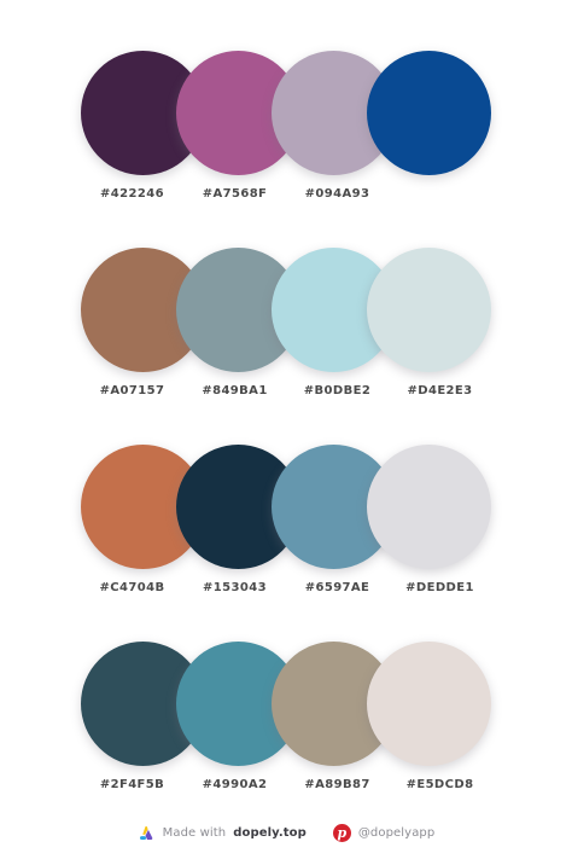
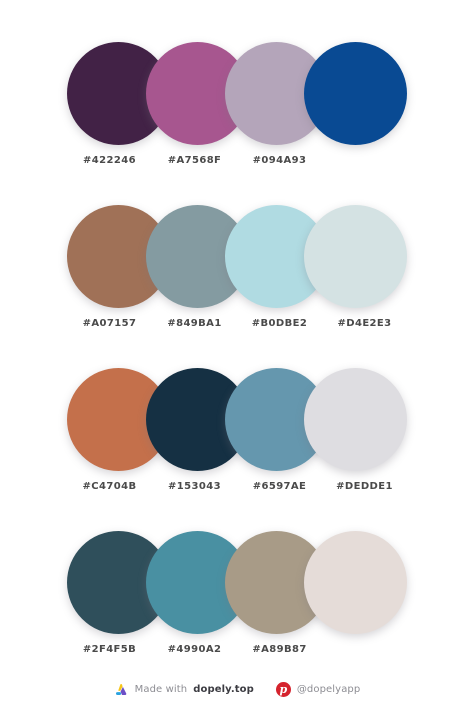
  #422246
  #A7568F
  #094A93
  #A07157
  #849BA1
  #B0DBE2
  #D4E2E3
  #C4704B
  #153043
  #6597AE
  #DEDDE1
  #2F4F5B
  #4990A2
  #A89B87
- #E5DCD8
  Made with
  dopely.top
  p
  @dopelyapp
